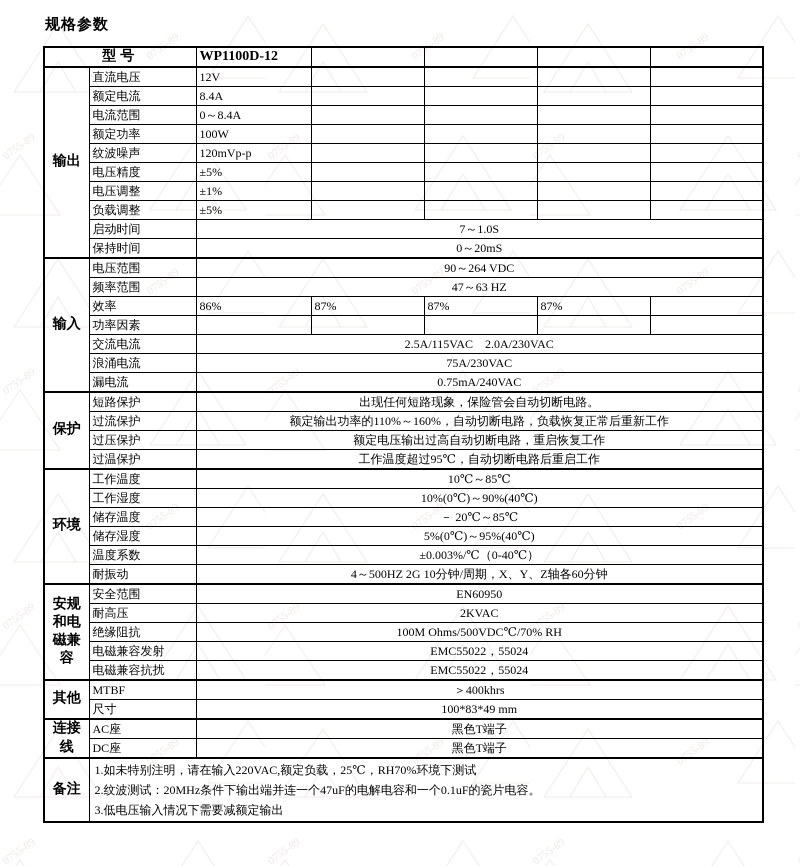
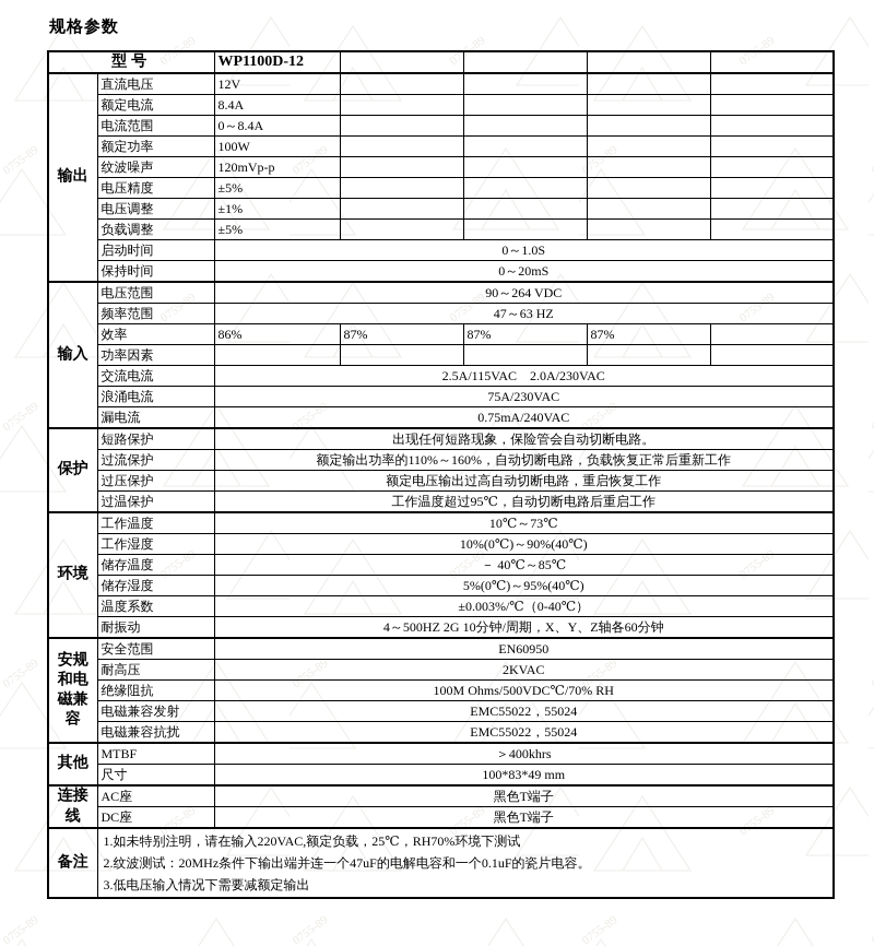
  规格参数
  型号	WP1100D-12
  输出	直流电压	12V
  额定电流	8.4A
  电流范围	0～8.4A
  额定功率	100W
  纹波噪声	120mVp-p
  电压精度	±5%
  电压调整	±1%
  负载调整	±5%
- 启动时间	7～1.0S
+ 启动时间	0～1.0S
  保持时间	0～20mS
  输入	电压范围	90～264 VDC
  频率范围	47～63 HZ
  效率	86%	87%	87%	87%
  功率因素
  交流电流	2.5A/115VAC 2.0A/230VAC
  浪涌电流	75A/230VAC
  漏电流	0.75mA/240VAC
  保护	短路保护	出现任何短路现象，保险管会自动切断电路。
  过流保护	额定输出功率的110%～160%，自动切断电路，负载恢复正常后重新工作
  过压保护	额定电压输出过高自动切断电路，重启恢复工作
  过温保护	工作温度超过95℃，自动切断电路后重启工作
- 环境	工作温度	10℃～85℃
+ 环境	工作温度	10℃～73℃
  工作湿度	10%(0℃)～90%(40℃)
- 储存温度	－ 20℃～85℃
+ 储存温度	－ 40℃～85℃
  储存湿度	5%(0℃)～95%(40℃)
  温度系数	±0.003%/℃（0-40℃）
  耐振动	4～500HZ 2G 10分钟/周期，X、Y、Z轴各60分钟
  安规和电磁兼容	安全范围	EN60950
  耐高压	2KVAC
  绝缘阻抗	100M Ohms/500VDC℃/70% RH
  电磁兼容发射	EMC55022，55024
  电磁兼容抗扰	EMC55022，55024
  其他	MTBF	＞400khrs
  尺寸	100*83*49 mm
  连接线	AC座	黑色T端子
  DC座	黑色T端子
  备注	1.如未特别注明，请在输入220VAC,额定负载，25℃，RH70%环境下测试 2.纹波测试：20MHz条件下输出端并连一个47uF的电解电容和一个0.1uF的瓷片电容。 3.低电压输入情况下需要减额定输出
